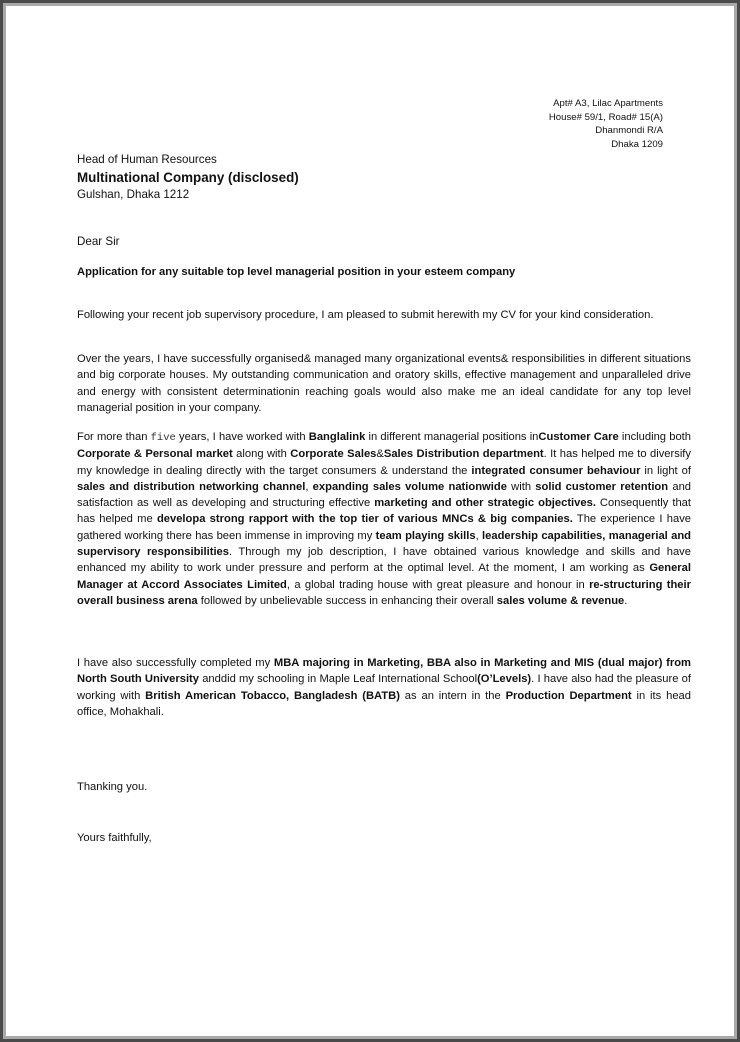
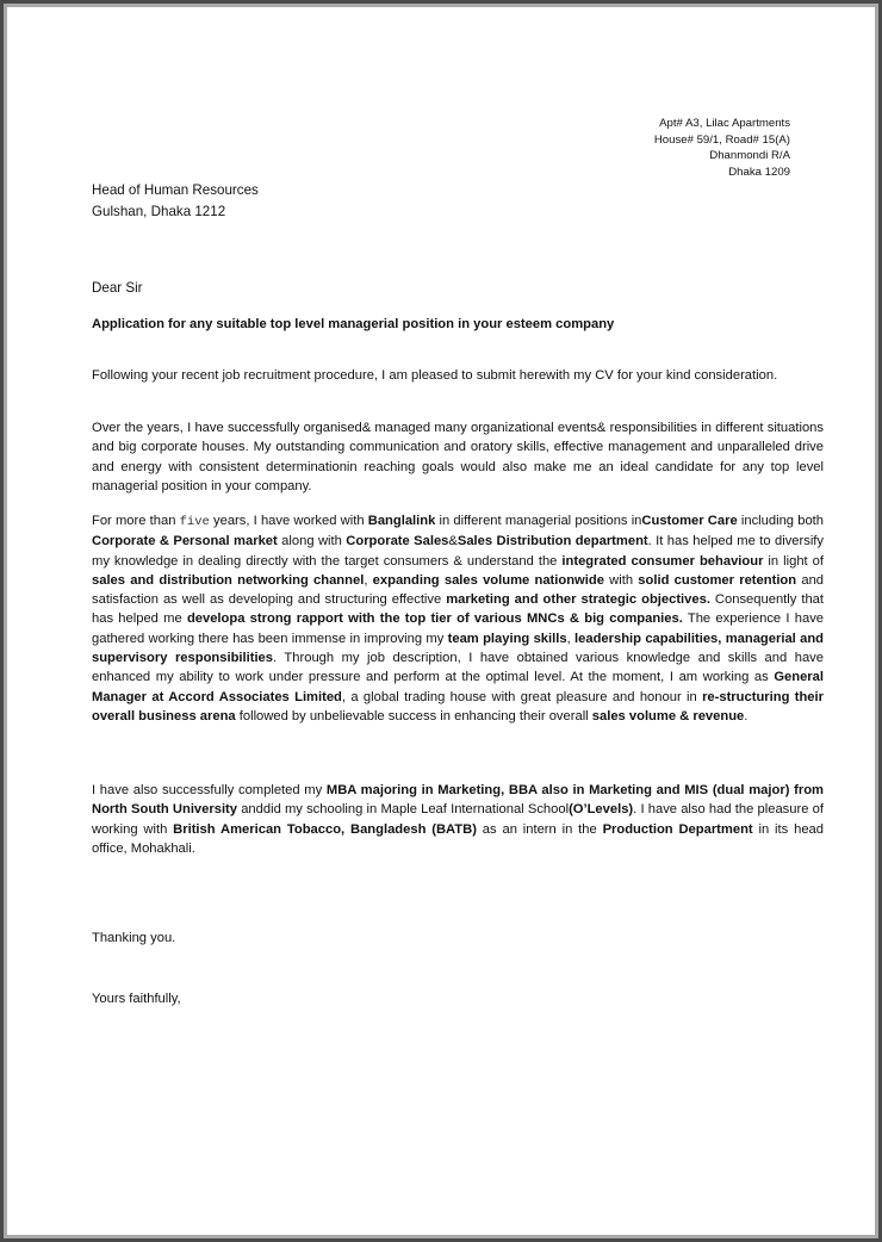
  Apt# A3, Lilac Apartments
  House# 59/1, Road# 15(A)
  Dhanmondi R/A
  Dhaka 1209
  Head of Human Resources
- Multinational Company (disclosed)
  Gulshan, Dhaka 1212
  Dear Sir
  Application for any suitable top level managerial position in your esteem company
- Following your recent job supervisory procedure, I am pleased to submit herewith my CV for your kind consideration.
+ Following your recent job recruitment procedure, I am pleased to submit herewith my CV for your kind consideration.
  Over the years, I have successfully organised& managed many organizational events& responsibilities in different situations and big corporate houses. My outstanding communication and oratory skills, effective management and unparalleled drive and energy with consistent determinationin reaching goals would also make me an ideal candidate for any top level managerial position in your company.
  For more than five years, I have worked with Banglalink in different managerial positions inCustomer Care including both Corporate & Personal market along with Corporate Sales&Sales Distribution department. It has helped me to diversify my knowledge in dealing directly with the target consumers & understand the integrated consumer behaviour in light of sales and distribution networking channel, expanding sales volume nationwide with solid customer retention and satisfaction as well as developing and structuring effective marketing and other strategic objectives. Consequently that has helped me developa strong rapport with the top tier of various MNCs & big companies. The experience I have gathered working there has been immense in improving my team playing skills, leadership capabilities, managerial and supervisory responsibilities. Through my job description, I have obtained various knowledge and skills and have enhanced my ability to work under pressure and perform at the optimal level. At the moment, I am working as General Manager at Accord Associates Limited, a global trading house with great pleasure and honour in re-structuring their overall business arena followed by unbelievable success in enhancing their overall sales volume & revenue.
  I have also successfully completed my MBA majoring in Marketing, BBA also in Marketing and MIS (dual major) from North South University anddid my schooling in Maple Leaf International School(O’Levels). I have also had the pleasure of working with British American Tobacco, Bangladesh (BATB) as an intern in the Production Department in its head office, Mohakhali.
  Thanking you.
  Yours faithfully,
